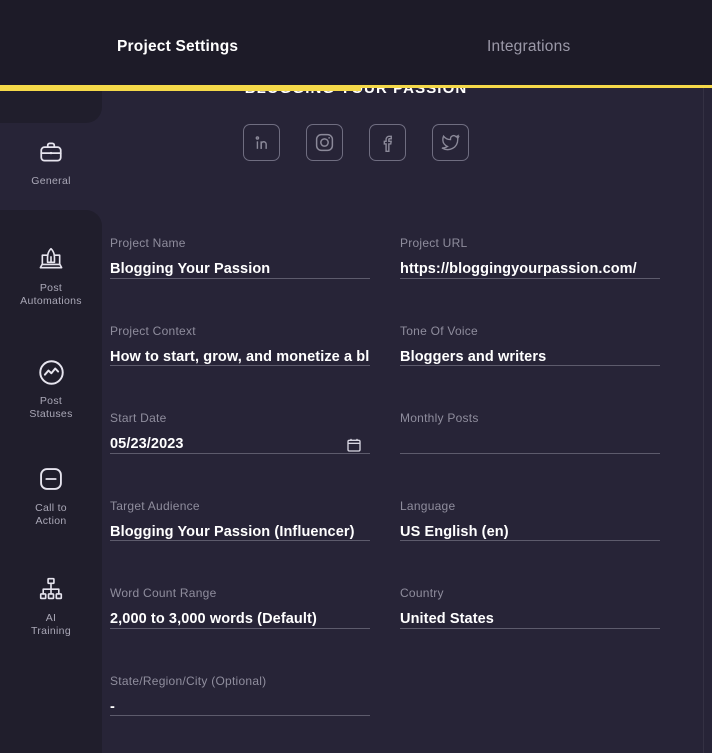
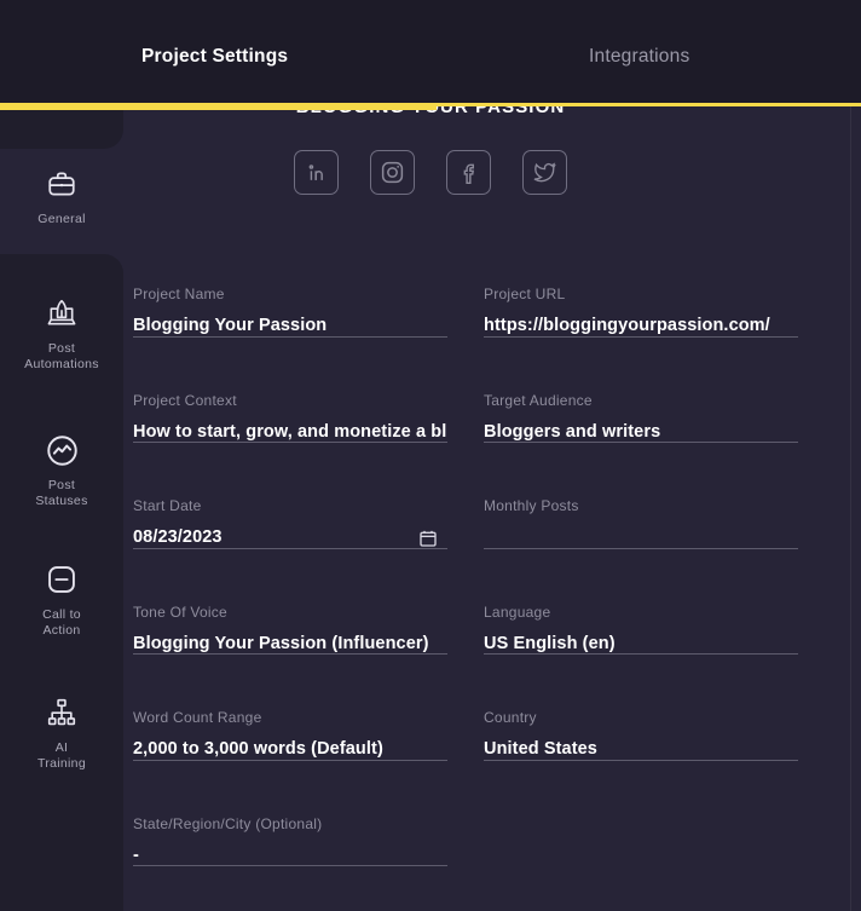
  General
  Post
  Automations
  Post
  Statuses
  Call to
  Action
  AI
  Training
  Project Settings
  Integrations
  Project Name
  Blogging Your Passion
  Project URL
  https://bloggingyourpassion.com/
  Project Context
  How to start, grow, and monetize a bl
- Tone Of Voice
+ Target Audience
  Bloggers and writers
  Start Date
- 05/23/2023
+ 08/23/2023
  Monthly Posts
- Target Audience
+ Tone Of Voice
  Blogging Your Passion (Influencer)
  Language
  US English (en)
  Word Count Range
  2,000 to 3,000 words (Default)
  Country
  United States
  State/Region/City (Optional)
  -
